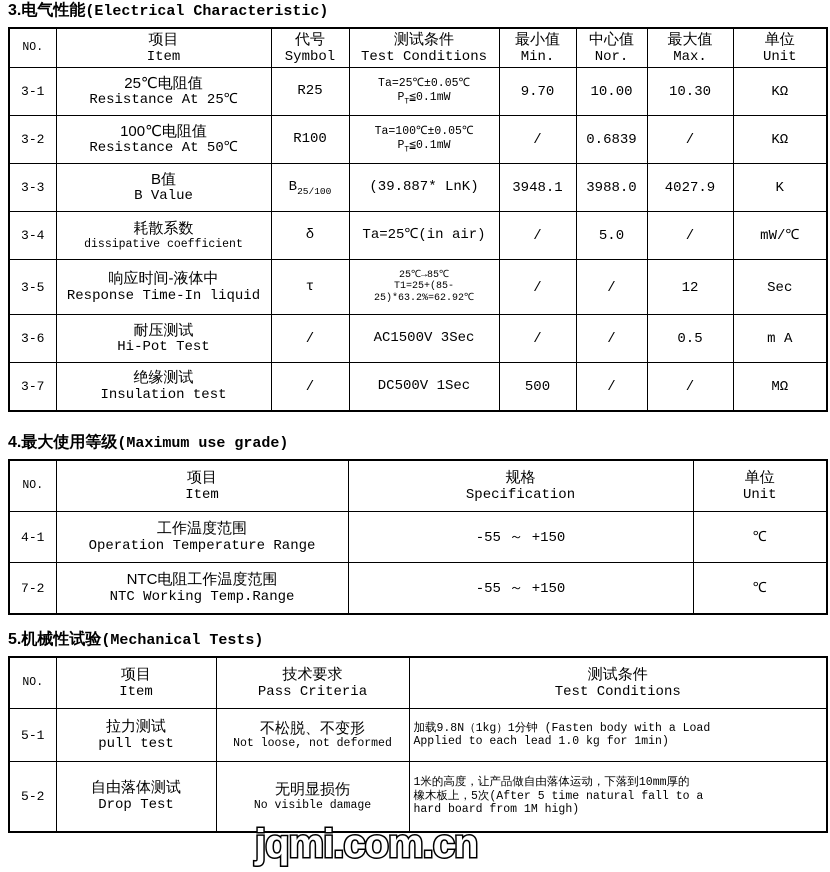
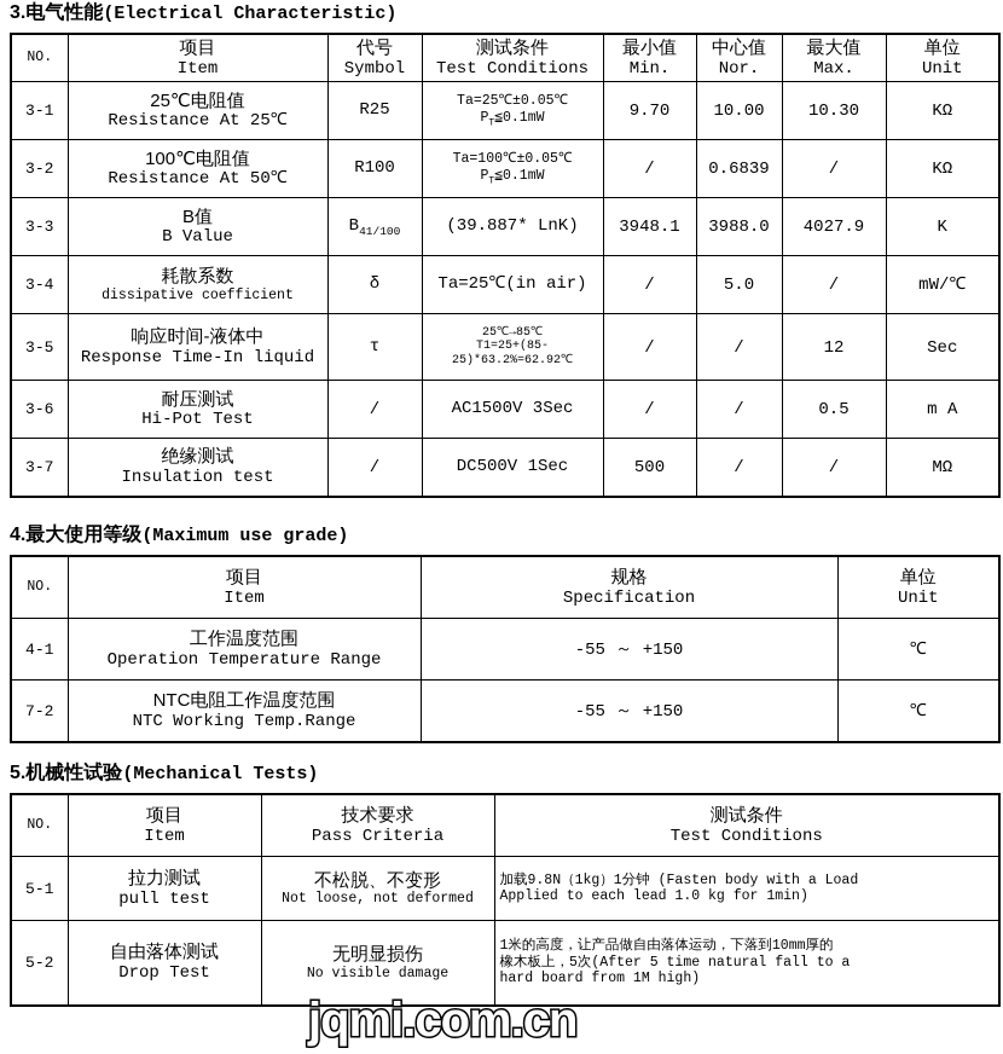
  3.电气性能(Electrical Characteristic)
  NO.	项目Item	代号Symbol	测试条件Test Conditions	最小值Min.	中心值Nor.	最大值Max.	单位Unit
  3-1	25℃电阻值Resistance At 25℃	R25	Ta=25℃±0.05℃ PT≦0.1mW	9.70	10.00	10.30	KΩ
  3-2	100℃电阻值Resistance At 50℃	R100	Ta=100℃±0.05℃ PT≦0.1mW	/	0.6839	/	KΩ
- 3-3	B值B Value	B25/100	(39.887* LnK)	3948.1	3988.0	4027.9	K
+ 3-3	B值B Value	B41/100	(39.887* LnK)	3948.1	3988.0	4027.9	K
  3-4	耗散系数dissipative coefficient	δ	Ta=25℃(in air)	/	5.0	/	mW/℃
  3-5	响应时间-液体中Response Time-In liquid	τ	25℃→85℃ T1=25+(85- 25)*63.2%=62.92℃	/	/	12	Sec
  3-6	耐压测试Hi-Pot Test	/	AC1500V 3Sec	/	/	0.5	m A
  3-7	绝缘测试Insulation test	/	DC500V 1Sec	500	/	/	MΩ
  4.最大使用等级(Maximum use grade)
  NO.	项目Item	规格Specification	单位Unit
  4-1	工作温度范围Operation Temperature Range	-55 ～ +150	℃
  7-2	NTC电阻工作温度范围NTC Working Temp.Range	-55 ～ +150	℃
  5.机械性试验(Mechanical Tests)
  NO.	项目Item	技术要求Pass Criteria	测试条件Test Conditions
  5-1	拉力测试pull test	不松脱、不变形Not loose, not deformed	加载9.8N（1kg）1分钟 (Fasten body with a Load Applied to each lead 1.0 kg for 1min)
  5-2	自由落体测试Drop Test	无明显损伤No visible damage	1米的高度，让产品做自由落体运动，下落到10mm厚的 橡木板上，5次(After 5 time natural fall to a hard board from 1M high)
  jqmi.com.cn
